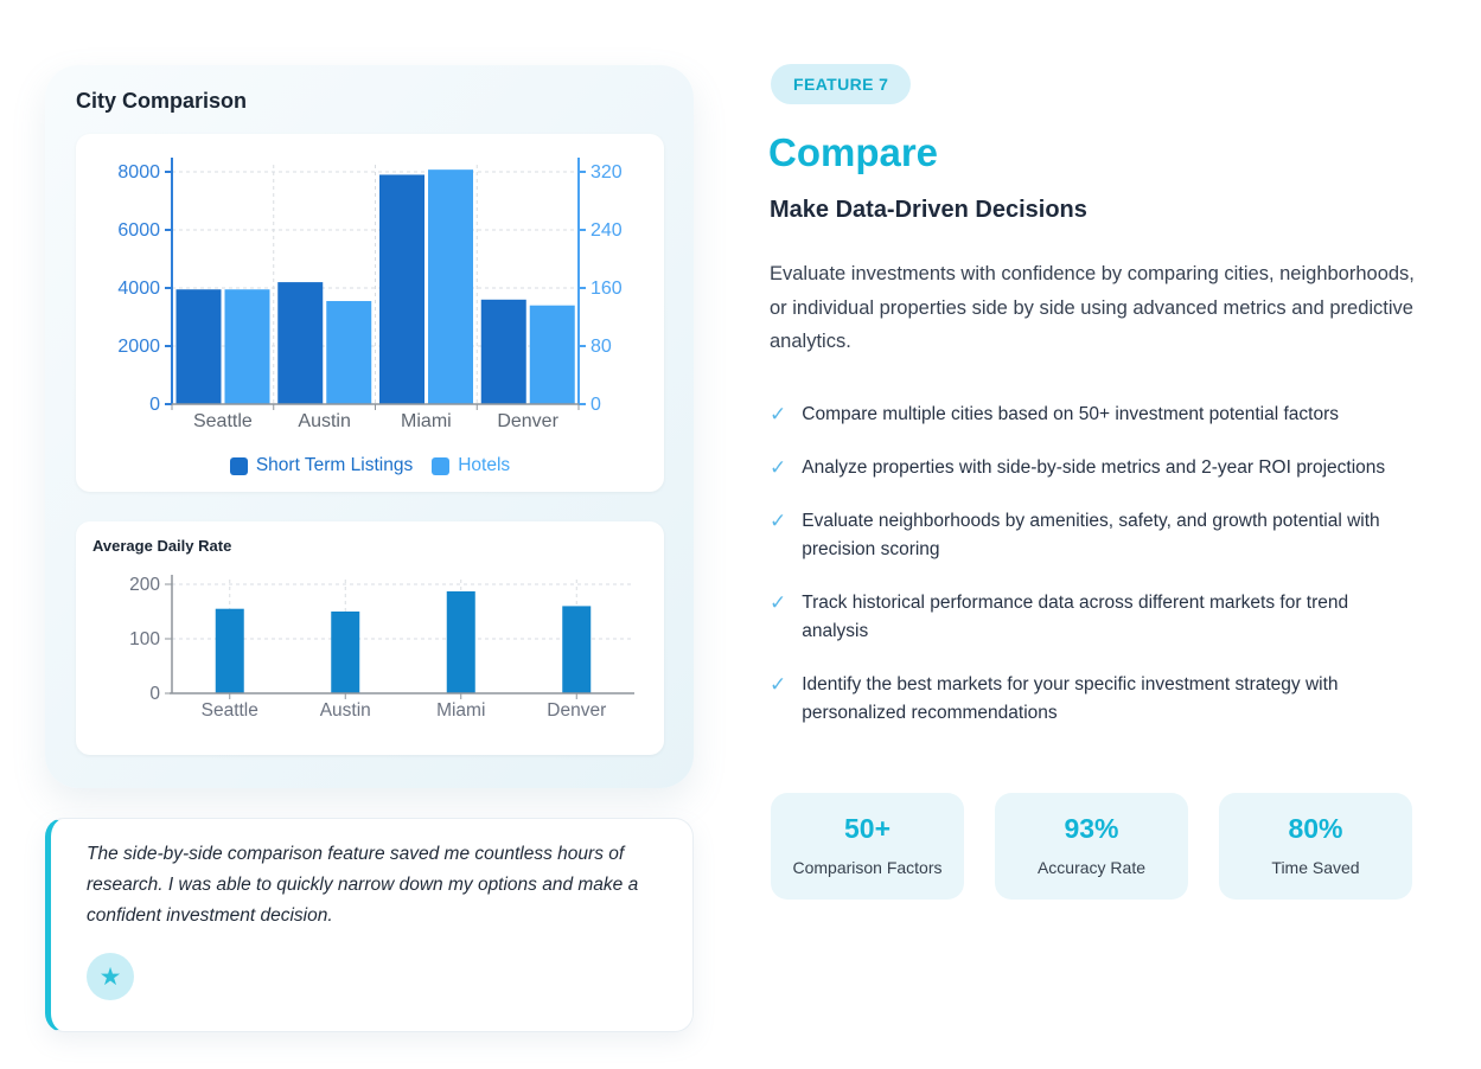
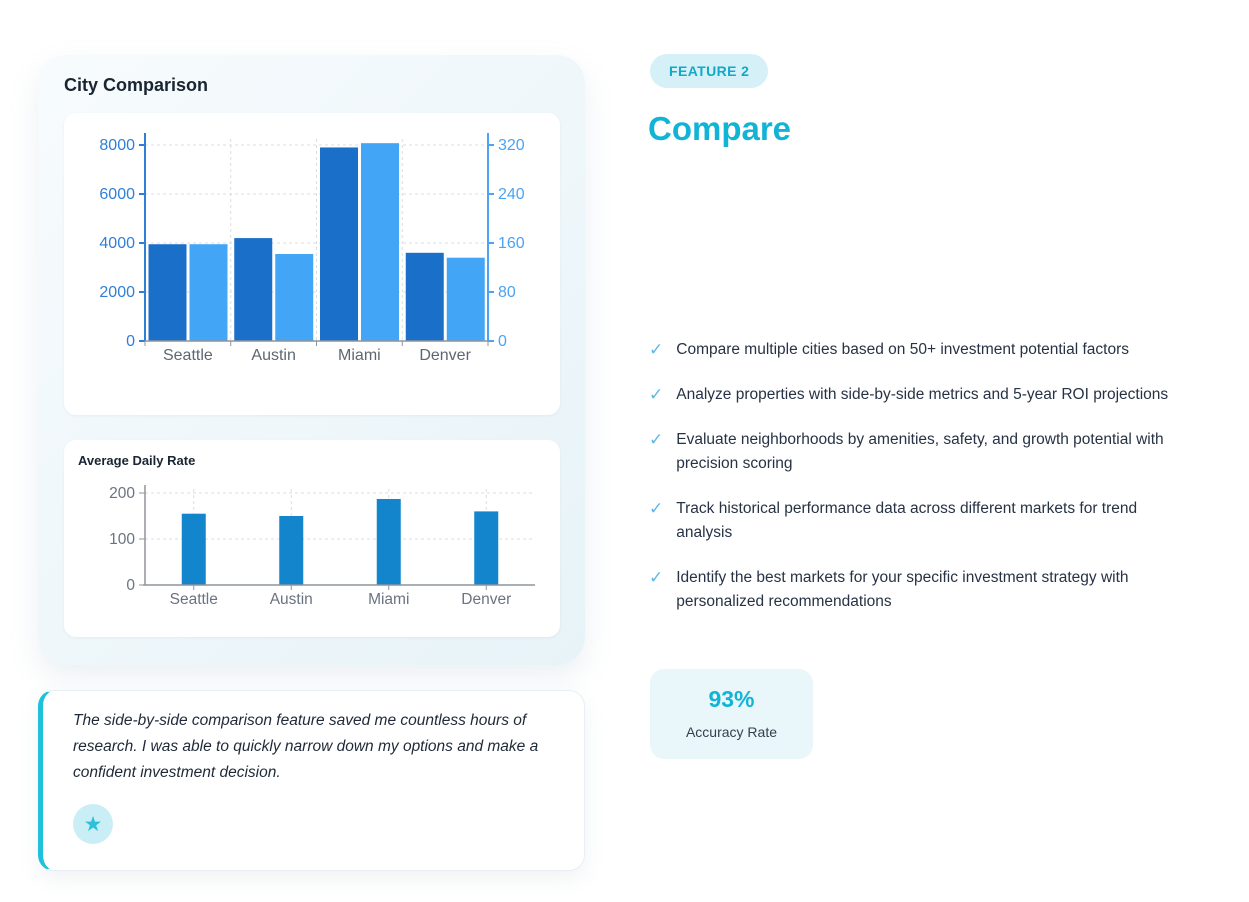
  City Comparison
  Seattle
  Austin
  Miami
  Denver
  0
  2000
  4000
  6000
  8000
  0
  80
  160
  240
  320
- Short Term Listings
- Hotels
  Average Daily Rate
  Seattle
  Austin
  Miami
  Denver
  0
  100
  200
  The side-by-side comparison feature saved me countless hours of research. I was able to quickly narrow down my options and make a confident investment decision.
  ★
- FEATURE 7
+ FEATURE 2
  Compare
- Make Data-Driven Decisions
- Evaluate investments with confidence by comparing cities, neighborhoods, or individual properties side by side using advanced metrics and predictive analytics.
  ✓
  Compare multiple cities based on 50+ investment potential factors
  ✓
- Analyze properties with side-by-side metrics and 2-year ROI projections
+ Analyze properties with side-by-side metrics and 5-year ROI projections
  ✓
  Evaluate neighborhoods by amenities, safety, and growth potential with precision scoring
  ✓
  Track historical performance data across different markets for trend analysis
  ✓
  Identify the best markets for your specific investment strategy with personalized recommendations
- 50+
- Comparison Factors
  93%
  Accuracy Rate
- 80%
- Time Saved
